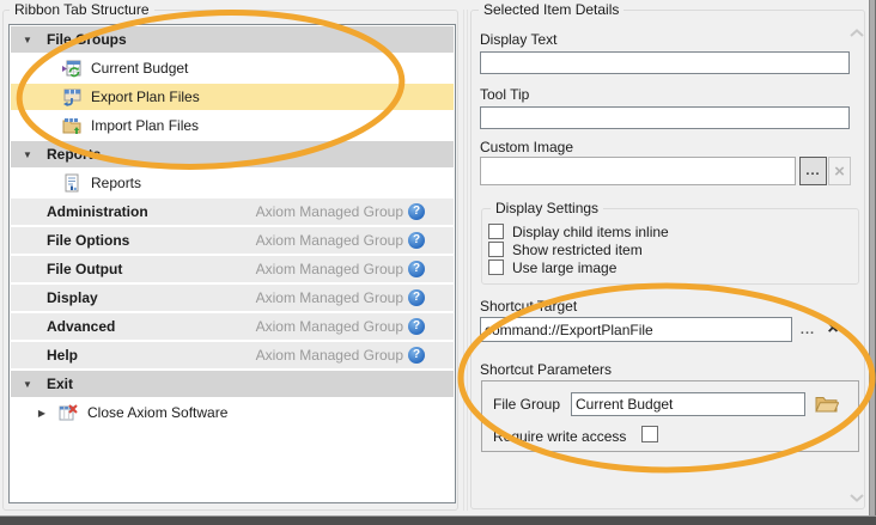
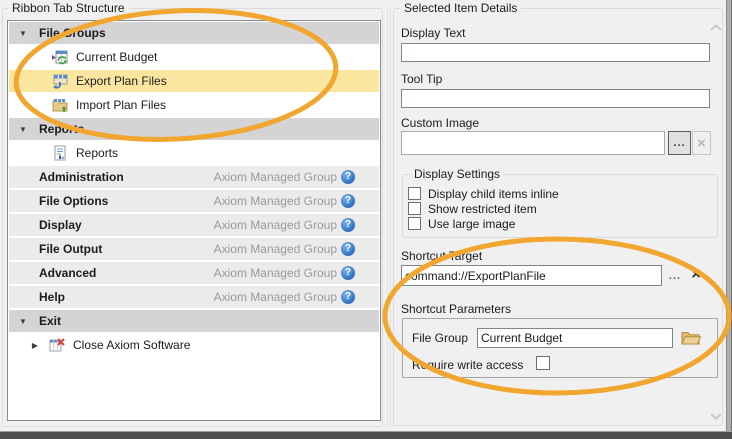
  Ribbon Tab Structure
  ▼
  Fileroups
  Current Budget
  Export Plan Files
  Import Plan Files
  ▼
  Reports
  Administration
  Axiom Managed Group
  ?
  File Options
  Axiom Managed Group
  ?
- File Output
+ Display
  Axiom Managed Group
  ?
- Display
+ File Output
  Axiom Managed Group
  ?
  Advanced
  Axiom Managed Group
  ?
  Help
  Axiom Managed Group
  ?
  ▼
  Exit
  ▶
  Close Axiom Software
  Selected Item Details
  Display Text
  Tool Tip
  Custom Image
  ...
  ×
  Display Settings
  Display child items inline
  Show restricted item
  Use large image
  Shortcuarget
  mmand://ExportPlanFile
  ...
  ×
  Shortcut Parameters
  File Group
  Current Budget
  Rquire write access
